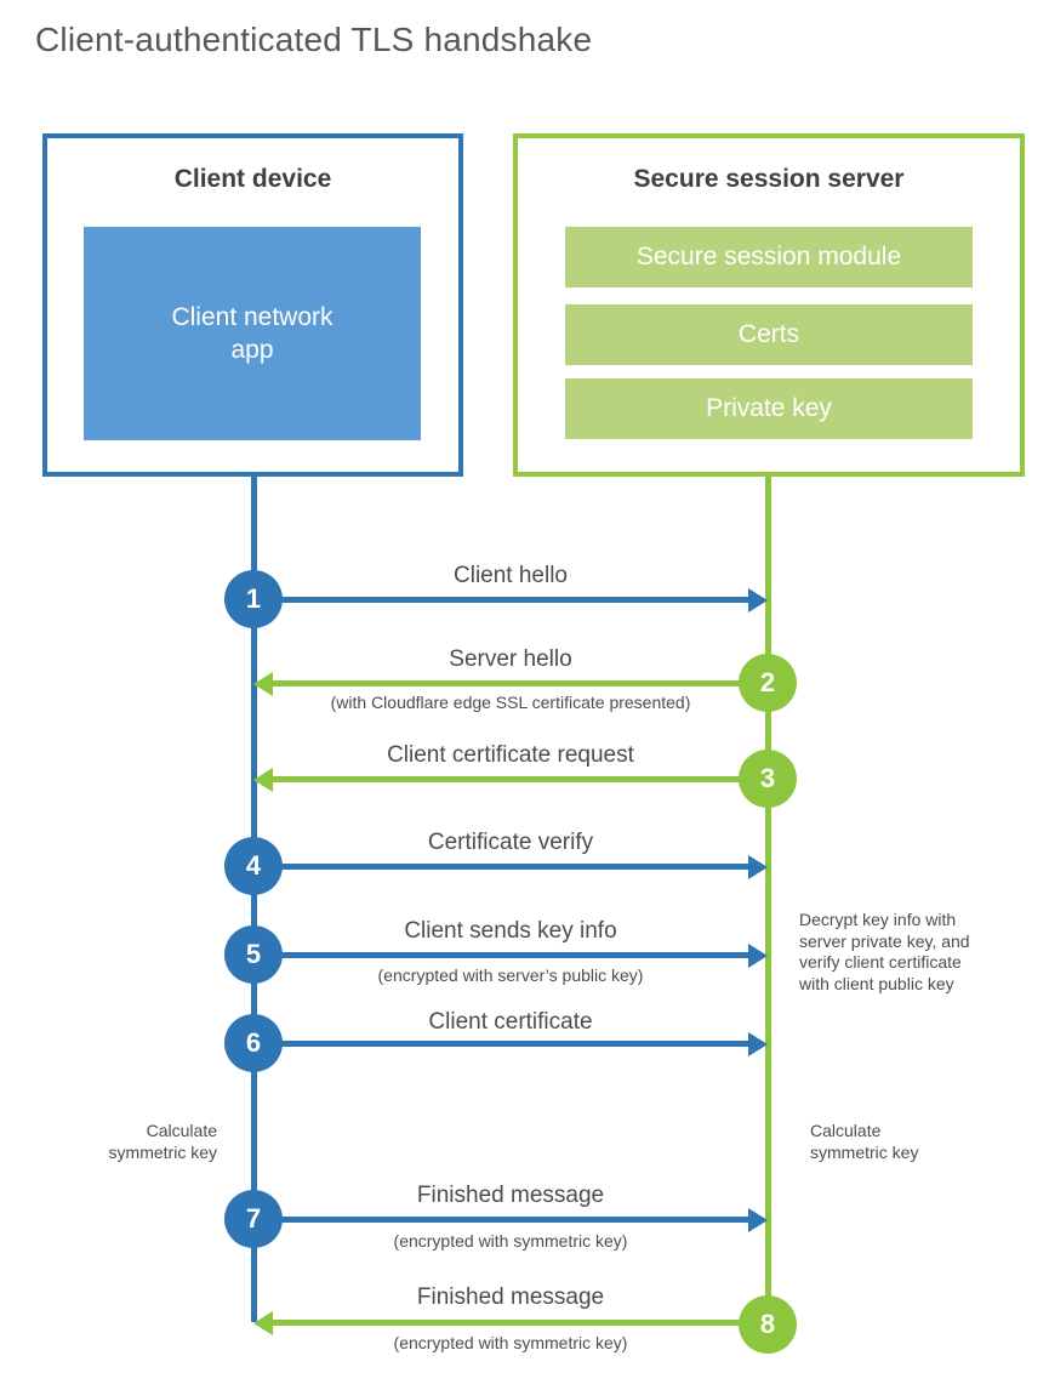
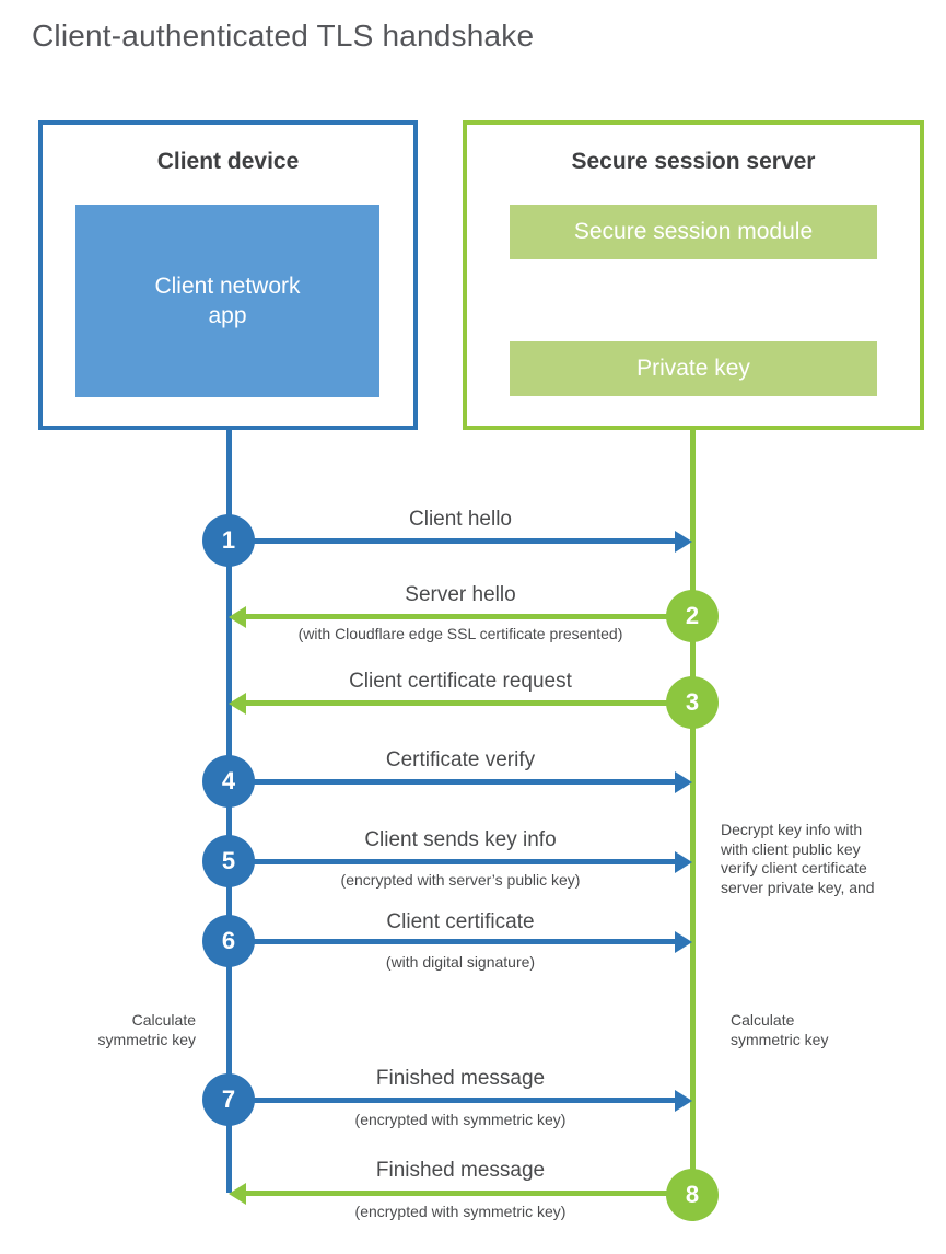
  Client-authenticated TLS handshake
  Client device
  Client network
  app
  Secure session server
  Secure session module
- Certs
  Private key
  1
  Client hello
  2
  Server hello
  (with Cloudflare edge SSL certificate presented)
  3
  Client certificate request
  4
  Certificate verify
  5
  Client sends key info
  (encrypted with server’s public key)
  6
  Client certificate
+ (with digital signature)
  Decrypt key info with
- server private key, and
+ with client public key
  verify client certificate
- with client public key
+ server private key, and
  Calculate
  symmetric key
  Calculate
  symmetric key
  7
  Finished message
  (encrypted with symmetric key)
  8
  Finished message
  (encrypted with symmetric key)
